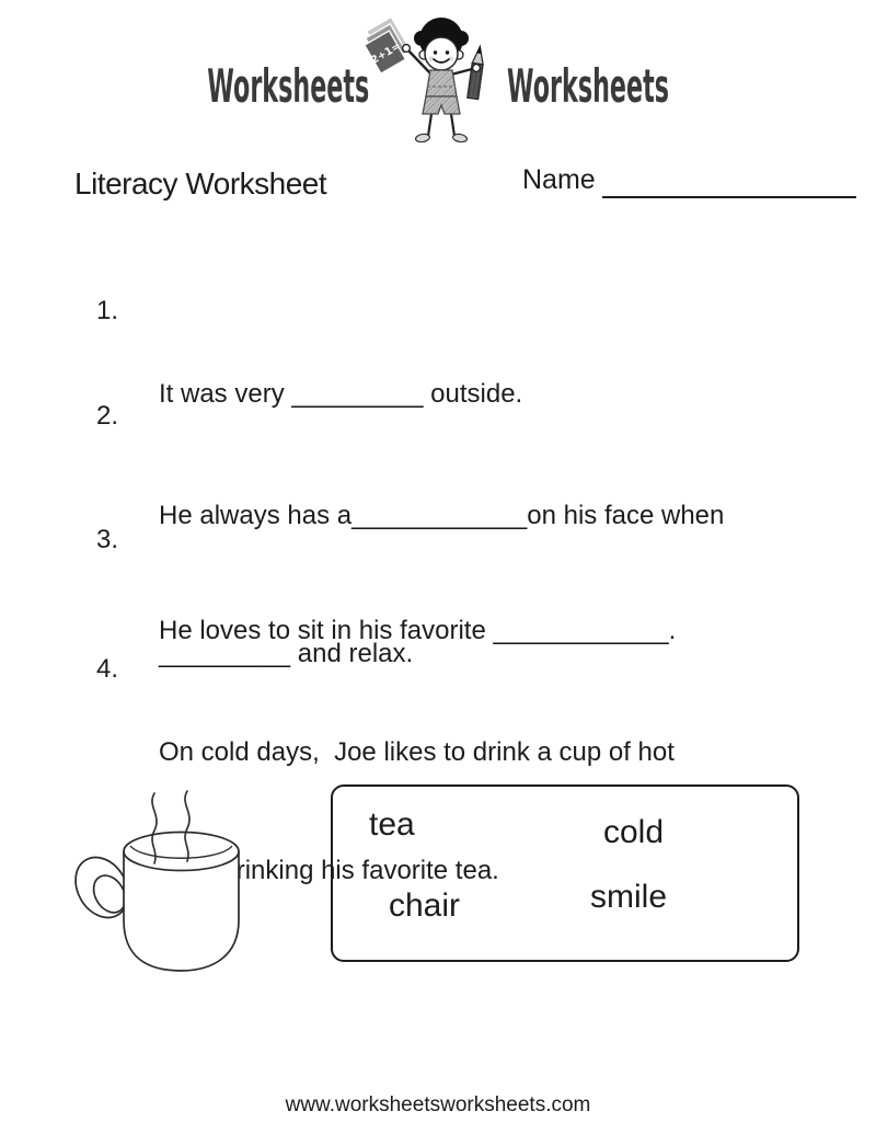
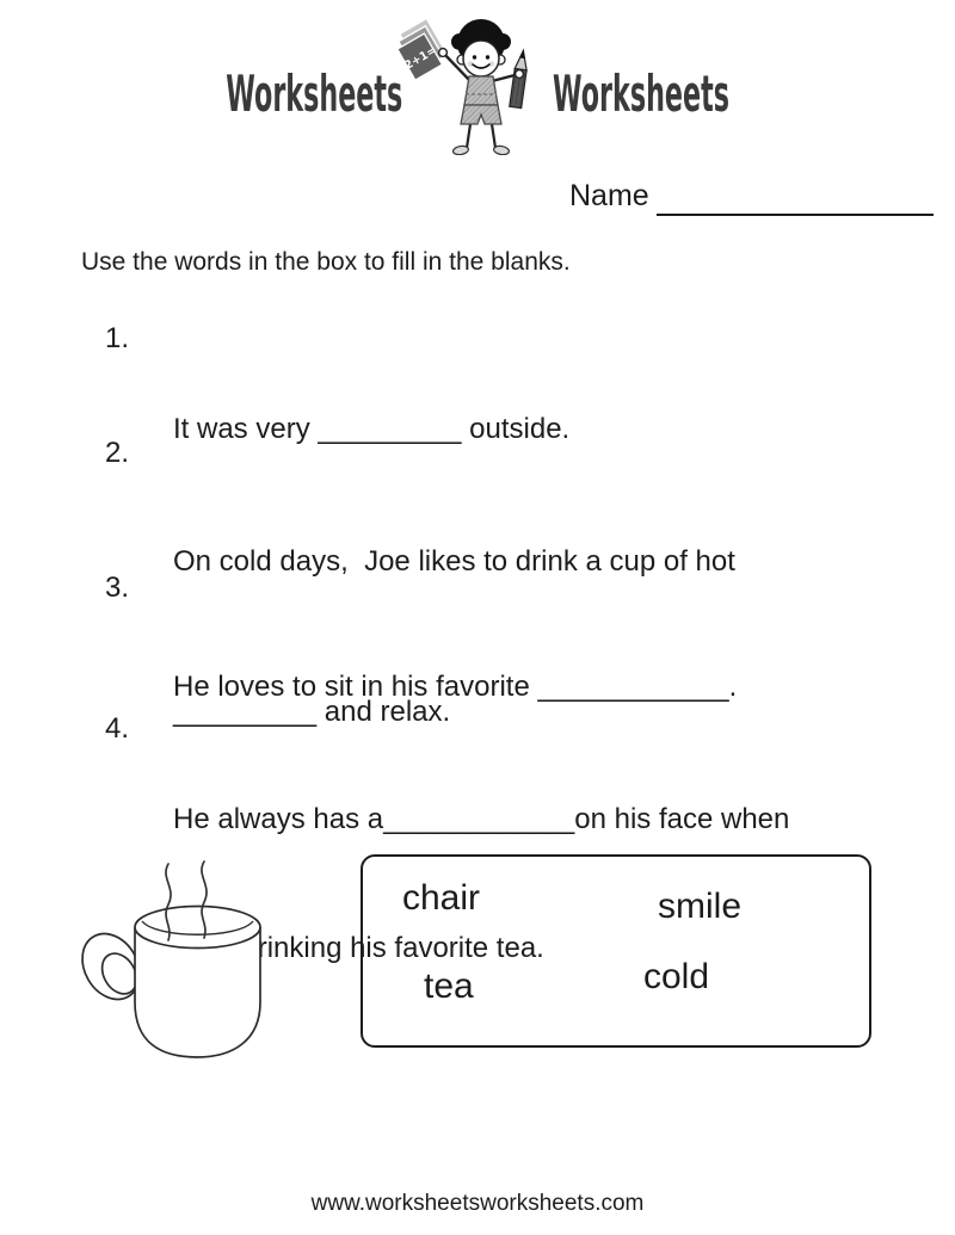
  Worksheets
  Worksheets
- Literacy Worksheet
  Name
+ Use the words in the box to fill in the blanks.
  1.
  It was very _________ outside.
  2.
- He always has a____________on his face when
+ On cold days, Joe likes to drink a cup of hot
  _________ and relax.
  3.
  He loves to sit in his favorite ____________.
  4.
- On cold days, Joe likes to drink a cup of hot
+ He always has a____________on his face when
  rinking his favorite tea.
- tea
+ chair
- cold
+ smile
- chair
+ tea
- smile
+ cold
  www.worksheetsworksheets.com
